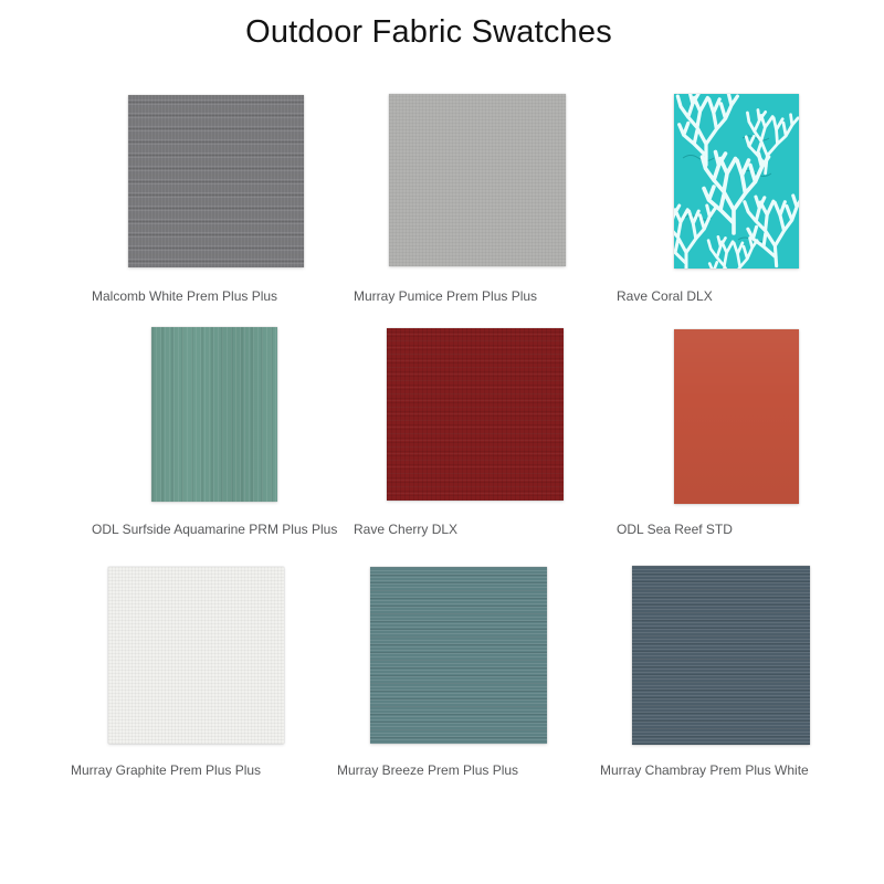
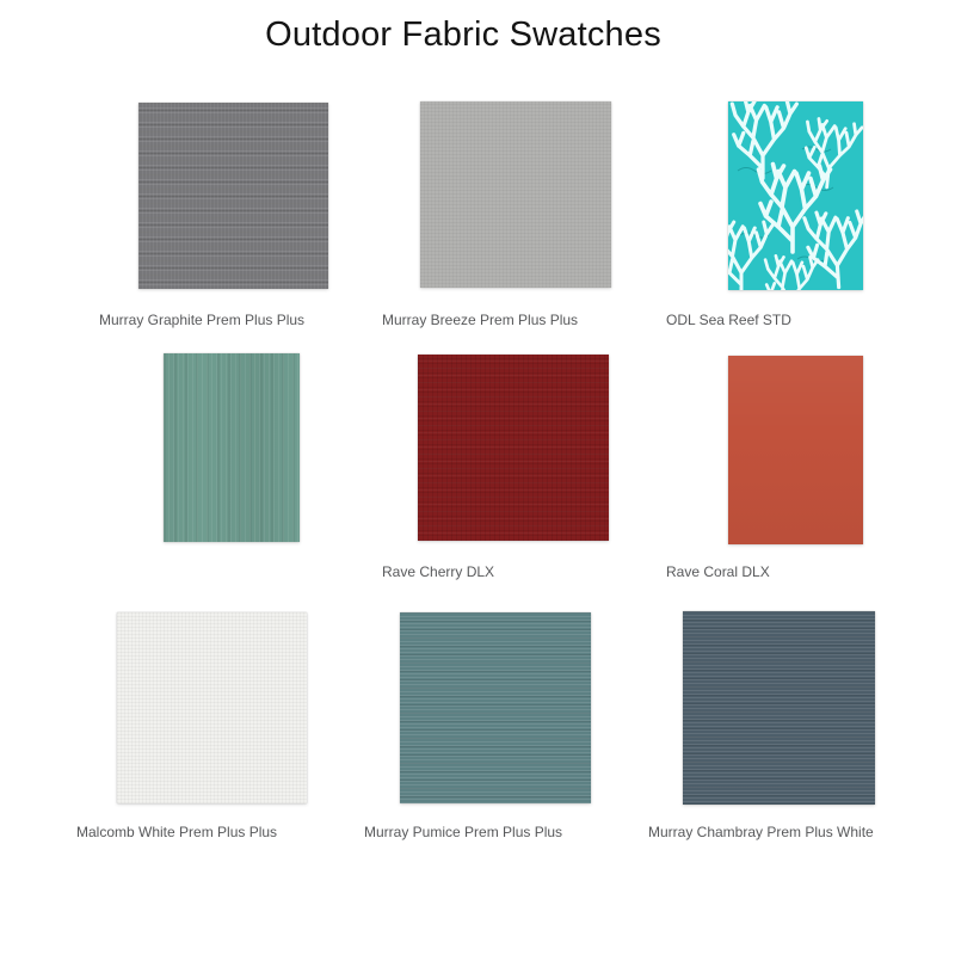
  Outdoor Fabric Swatches
- Malcomb White Prem Plus Plus
+ Murray Graphite Prem Plus Plus
- Murray Pumice Prem Plus Plus
+ Murray Breeze Prem Plus Plus
- Rave Coral DLX
+ ODL Sea Reef STD
- ODL Surfside Aquamarine PRM Plus Plus
  Rave Cherry DLX
- ODL Sea Reef STD
+ Rave Coral DLX
- Murray Graphite Prem Plus Plus
+ Malcomb White Prem Plus Plus
- Murray Breeze Prem Plus Plus
+ Murray Pumice Prem Plus Plus
  Murray Chambray Prem Plus White
